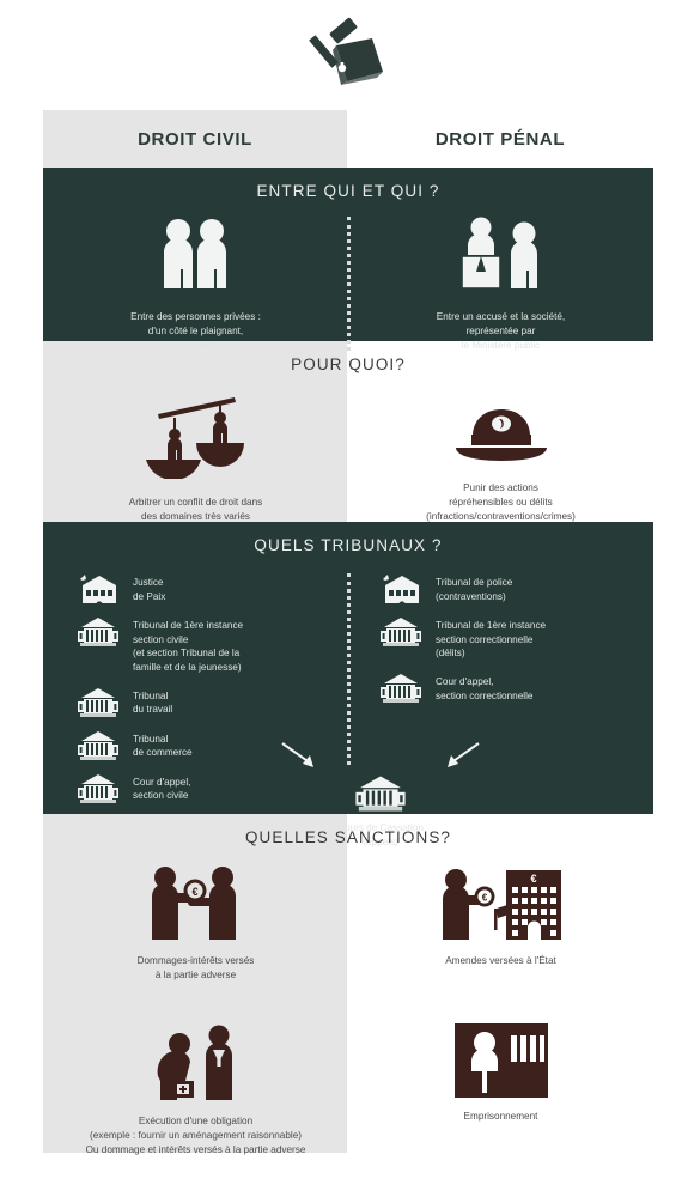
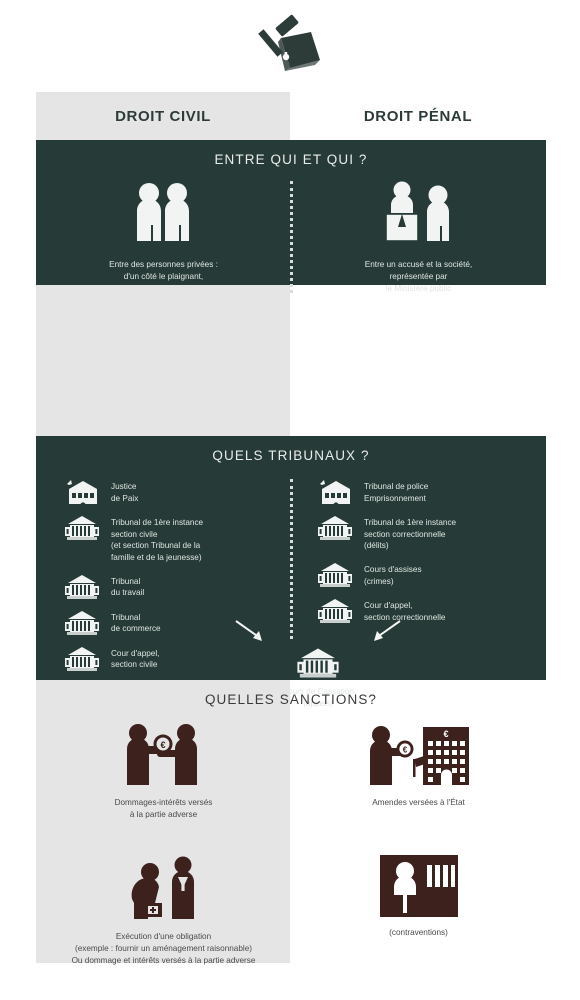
  DROIT CIVIL
  DROIT PÉNAL
  ENTRE QUI ET QUI ?
  Entre des personnes privées :
  d'un côté le plaignant,
  de l'autre le défendeur
  Entre un accusé et la société,
  représentée par
  le Ministère public
- POUR QUOI?
- Arbitrer un conflit de droit dans
- des domaines très variés
- Punir des actions
- répréhensibles ou délits
- (infractions/contraventions/crimes)
  QUELS TRIBUNAUX ?
  Justice
  de Paix
  Tribunal de 1ère instance
  section civile
  (et section Tribunal de la
  famille et de la jeunesse)
  Tribunal
  du travail
  Tribunal
  de commerce
  Cour d'appel,
  section civile
  Tribunal de police
- (contraventions)
+ Emprisonnement
  Tribunal de 1ère instance
  section correctionnelle
  (délits)
+ Cours d'assises
+ (crimes)
  Cour d'appel,
  section correctionnelle
  Cours de Cassation
  (appels)
  QUELLES SANCTIONS?
  €
  Dommages-intérêts versés
  à la partie adverse
  Exécution d'une obligation
  (exemple : fournir un aménagement raisonnable)
  Ou dommage et intérêts versés à la partie adverse
  €
  €
  Amendes versées à l'État
- Emprisonnement
+ (contraventions)
